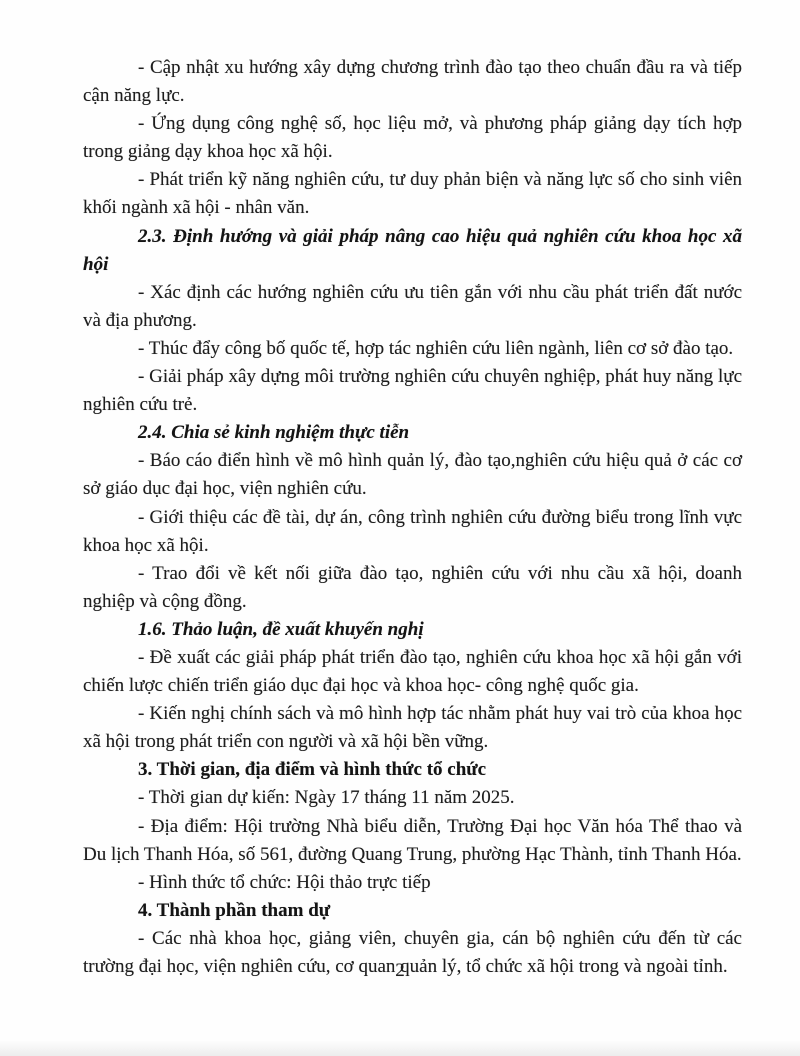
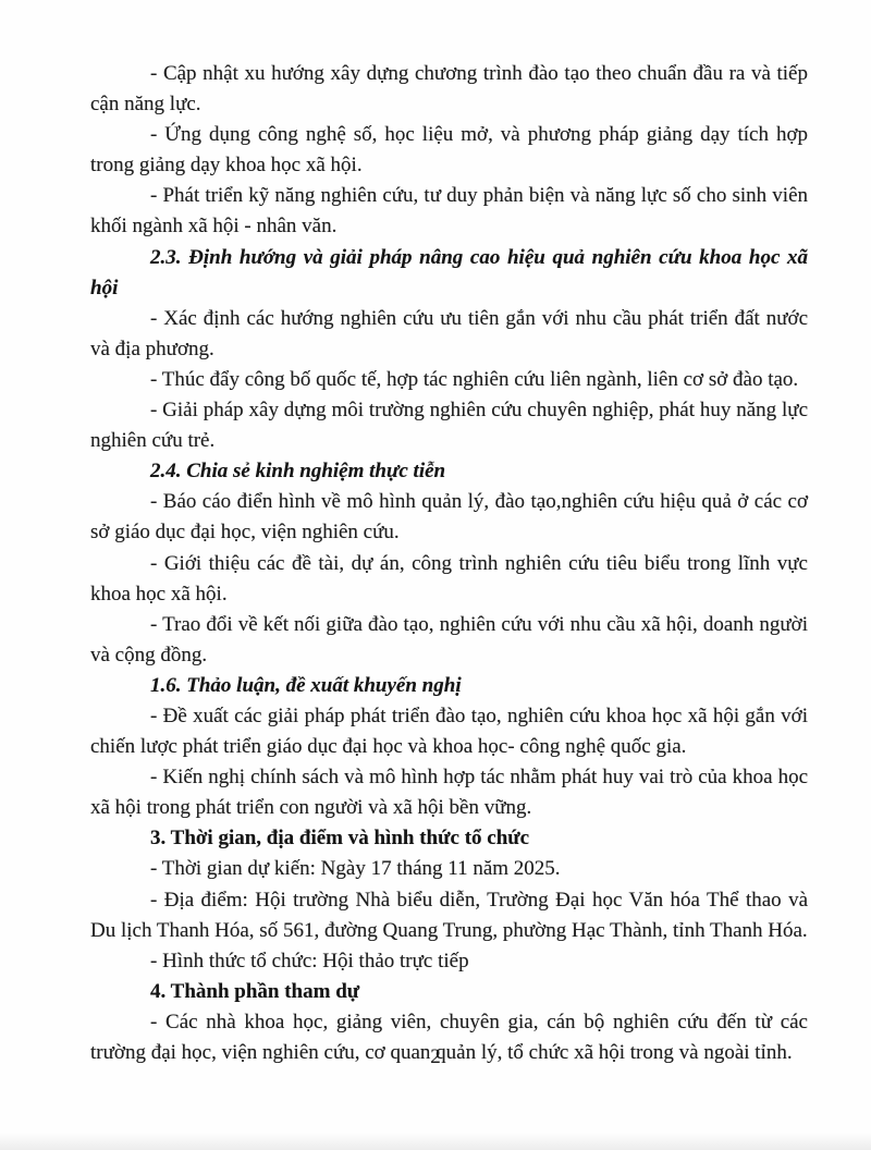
  - Cập nhật xu hướng xây dựng chương trình đào tạo theo chuẩn đầu ra và tiếp cận năng lực.
  - Ứng dụng công nghệ số, học liệu mở, và phương pháp giảng dạy tích hợp trong giảng dạy khoa học xã hội.
  - Phát triển kỹ năng nghiên cứu, tư duy phản biện và năng lực số cho sinh viên khối ngành xã hội - nhân văn.
  2.3. Định hướng và giải pháp nâng cao hiệu quả nghiên cứu khoa học xã hội
  - Xác định các hướng nghiên cứu ưu tiên gắn với nhu cầu phát triển đất nước và địa phương.
  - Thúc đẩy công bố quốc tế, hợp tác nghiên cứu liên ngành, liên cơ sở đào tạo.
  - Giải pháp xây dựng môi trường nghiên cứu chuyên nghiệp, phát huy năng lực nghiên cứu trẻ.
  2.4. Chia sẻ kinh nghiệm thực tiễn
  - Báo cáo điển hình về mô hình quản lý, đào tạo,nghiên cứu hiệu quả ở các cơ sở giáo dục đại học, viện nghiên cứu.
- - Giới thiệu các đề tài, dự án, công trình nghiên cứu đường biểu trong lĩnh vực khoa học xã hội.
+ - Giới thiệu các đề tài, dự án, công trình nghiên cứu tiêu biểu trong lĩnh vực khoa học xã hội.
- - Trao đổi về kết nối giữa đào tạo, nghiên cứu với nhu cầu xã hội, doanh nghiệp và cộng đồng.
+ - Trao đổi về kết nối giữa đào tạo, nghiên cứu với nhu cầu xã hội, doanh người và cộng đồng.
  1.6. Thảo luận, đề xuất khuyến nghị
- - Đề xuất các giải pháp phát triển đào tạo, nghiên cứu khoa học xã hội gắn với chiến lược chiến triển giáo dục đại học và khoa học- công nghệ quốc gia.
+ - Đề xuất các giải pháp phát triển đào tạo, nghiên cứu khoa học xã hội gắn với chiến lược phát triển giáo dục đại học và khoa học- công nghệ quốc gia.
  - Kiến nghị chính sách và mô hình hợp tác nhằm phát huy vai trò của khoa học xã hội trong phát triển con người và xã hội bền vững.
  3. Thời gian, địa điểm và hình thức tổ chức
  - Thời gian dự kiến: Ngày 17 tháng 11 năm 2025.
  - Địa điểm: Hội trường Nhà biểu diễn, Trường Đại học Văn hóa Thể thao và Du lịch Thanh Hóa, số 561, đường Quang Trung, phường Hạc Thành, tỉnh Thanh Hóa.
  - Hình thức tổ chức: Hội thảo trực tiếp
  4. Thành phần tham dự
  - Các nhà khoa học, giảng viên, chuyên gia, cán bộ nghiên cứu đến từ các trường đại học, viện nghiên cứu, cơ quan quản lý, tổ chức xã hội trong và ngoài tỉnh.
  2
